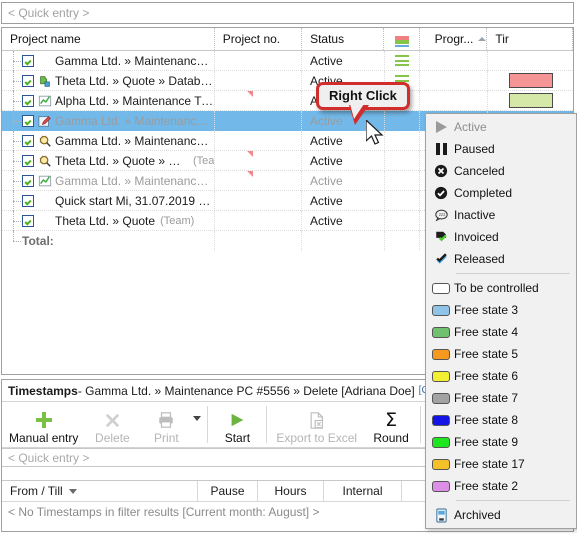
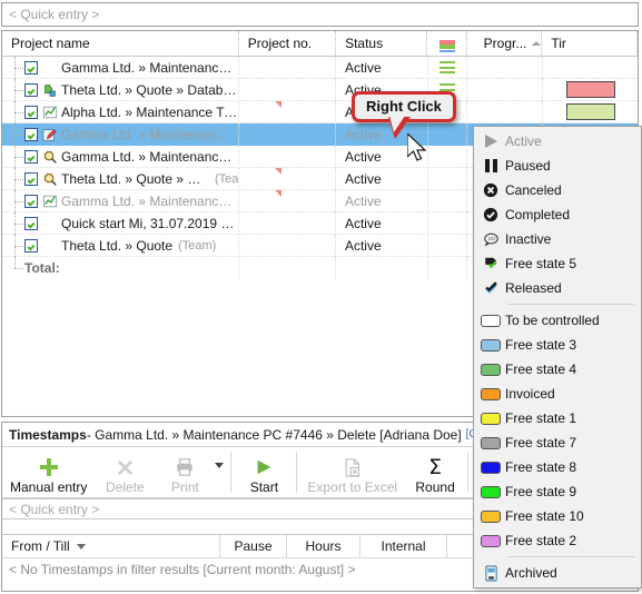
  < Quick entry >
  Project name
  Project no.
  Status
  Progr...
  Tir
  Gamma Ltd. » Maintenance P
  Active
  Theta Ltd. » Quote » Databas
  Active
  Alpha Ltd. » Maintenance Tra
  Gamma Ltd. » Maintenance P
  Active
  Gamma Ltd. » Maintenance P
  Active
  Theta Ltd. » Quote » Bug
  (Tea
  Active
  Gamma Ltd. » Maintenance P
  Active
  Quick start Mi, 31.07.2019 16:
  Active
  Theta Ltd. » Quote
  (Team)
  Active
  Total:
  Timestamps
- - Gamma Ltd. » Maintenance PC #5556 » Delete [Adriana Doe]
+ - Gamma Ltd. » Maintenance PC #7446 » Delete [Adriana Doe]
  Manual entry
  Delete
  Print
  Start
  Export to Excel
  Σ
  Round
  < Quick entry >
  From / Till
  Pause
  Hours
  Internal
  < No Timestamps in filter results [Current month: August] >
  Active
  Paused
  Canceled
  Completed
  Inactive
- Invoiced
+ Free state 5
  Released
  To be controlled
  Free state 3
  Free state 4
- Free state 5
+ Invoiced
- Free state 6
+ Free state 1
  Free state 7
  Free state 8
  Free state 9
- Free state 17
+ Free state 10
  Free state 2
  Archived
  Right Click
